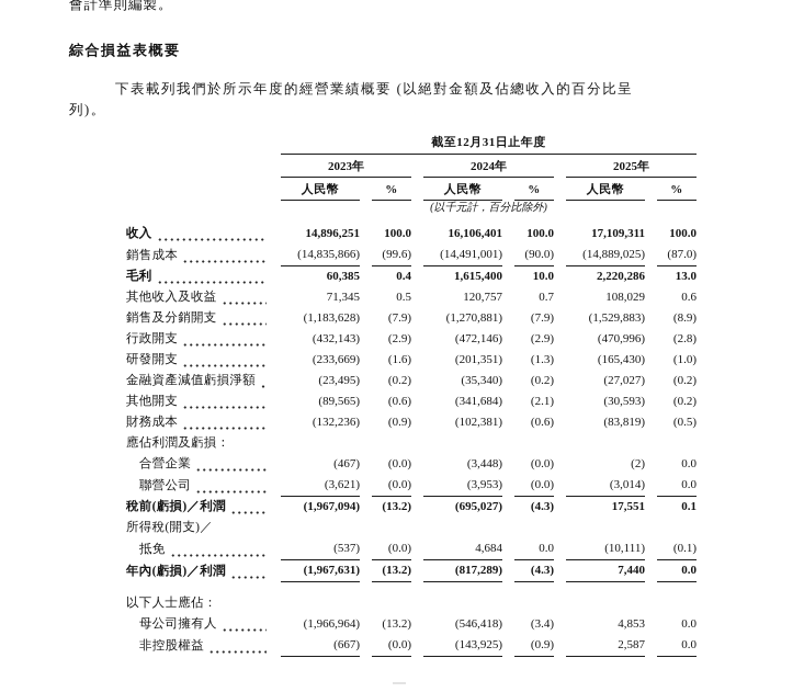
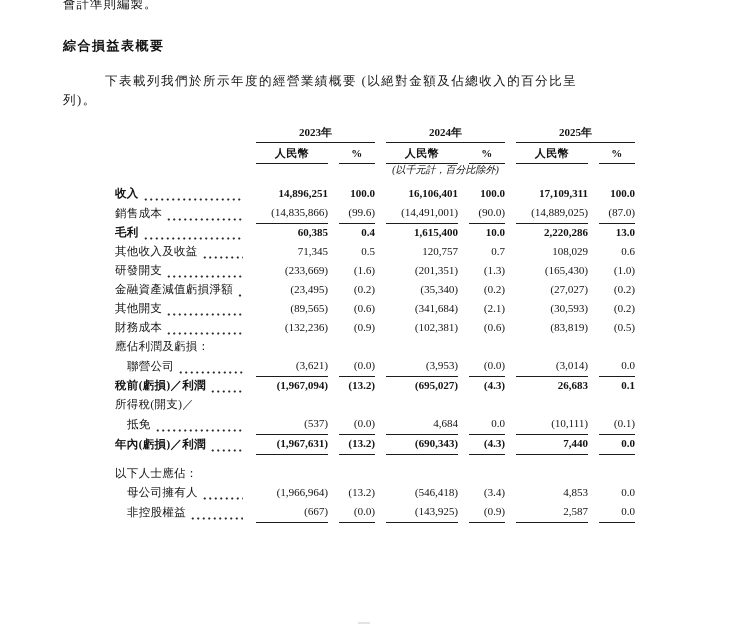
  會計準則編製。
  綜合損益表概要
  下表載列我們於所示年度的經營業績概要 (以絕對金額及佔總收入的百分比呈
  列)。
- 	截至12月31日止年度
  	2023年	2024年	2025年
  	人民幣	%	人民幣	%	人民幣	%
  		(以千元計，百分比除外)
  收入	14,896,251	100.0	16,106,401	100.0	17,109,311	100.0
  銷售成本	(14,835,866)	(99.6)	(14,491,001)	(90.0)	(14,889,025)	(87.0)
  毛利	60,385	0.4	1,615,400	10.0	2,220,286	13.0
  其他收入及收益	71,345	0.5	120,757	0.7	108,029	0.6
- 銷售及分銷開支	(1,183,628)	(7.9)	(1,270,881)	(7.9)	(1,529,883)	(8.9)
- 行政開支	(432,143)	(2.9)	(472,146)	(2.9)	(470,996)	(2.8)
  研發開支	(233,669)	(1.6)	(201,351)	(1.3)	(165,430)	(1.0)
  金融資產減值虧損淨額	(23,495)	(0.2)	(35,340)	(0.2)	(27,027)	(0.2)
  其他開支	(89,565)	(0.6)	(341,684)	(2.1)	(30,593)	(0.2)
  財務成本	(132,236)	(0.9)	(102,381)	(0.6)	(83,819)	(0.5)
  應佔利潤及虧損：
- 合營企業	(467)	(0.0)	(3,448)	(0.0)	(2)	0.0
  聯營公司	(3,621)	(0.0)	(3,953)	(0.0)	(3,014)	0.0
- 稅前(虧損)／利潤	(1,967,094)	(13.2)	(695,027)	(4.3)	17,551	0.1
+ 稅前(虧損)／利潤	(1,967,094)	(13.2)	(695,027)	(4.3)	26,683	0.1
  所得稅(開支)／
  抵免	(537)	(0.0)	4,684	0.0	(10,111)	(0.1)
- 年內(虧損)／利潤	(1,967,631)	(13.2)	(817,289)	(4.3)	7,440	0.0
+ 年內(虧損)／利潤	(1,967,631)	(13.2)	(690,343)	(4.3)	7,440	0.0
  以下人士應佔：
  母公司擁有人	(1,966,964)	(13.2)	(546,418)	(3.4)	4,853	0.0
  非控股權益	(667)	(0.0)	(143,925)	(0.9)	2,587	0.0
